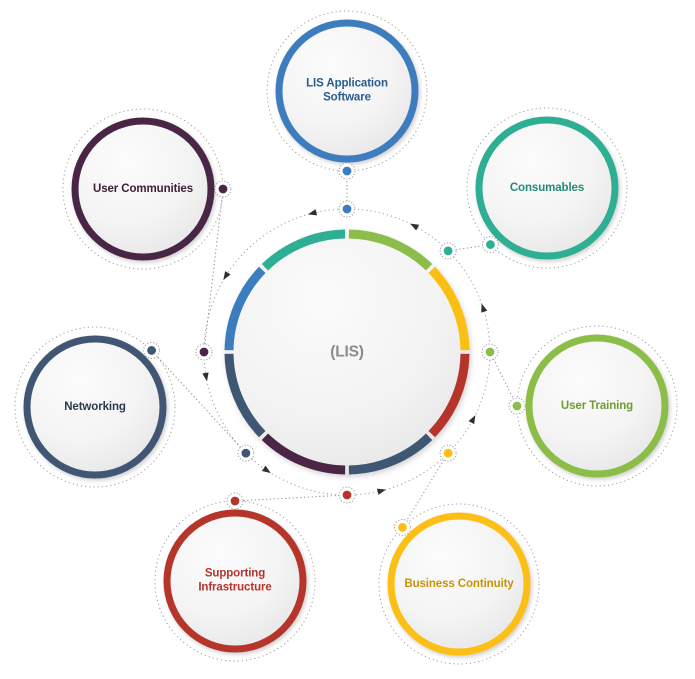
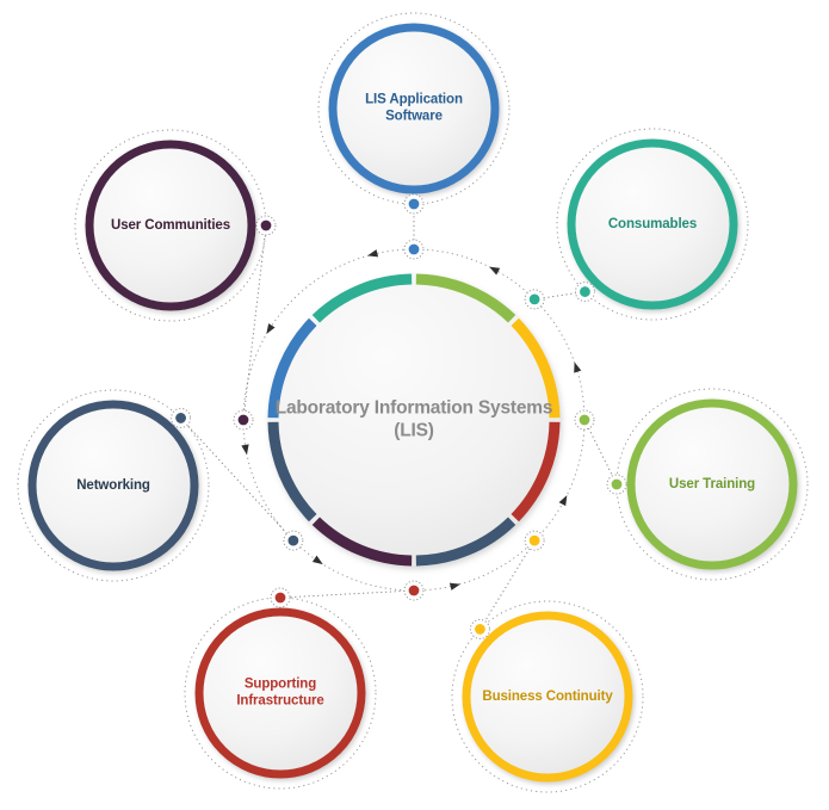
  LIS Application
  Software
  Consumables
  User Training
  Business Continuity
  Supporting
  Infrastructure
  Networking
  User Communities
+ Laboratory Information Systems
  (LIS)
